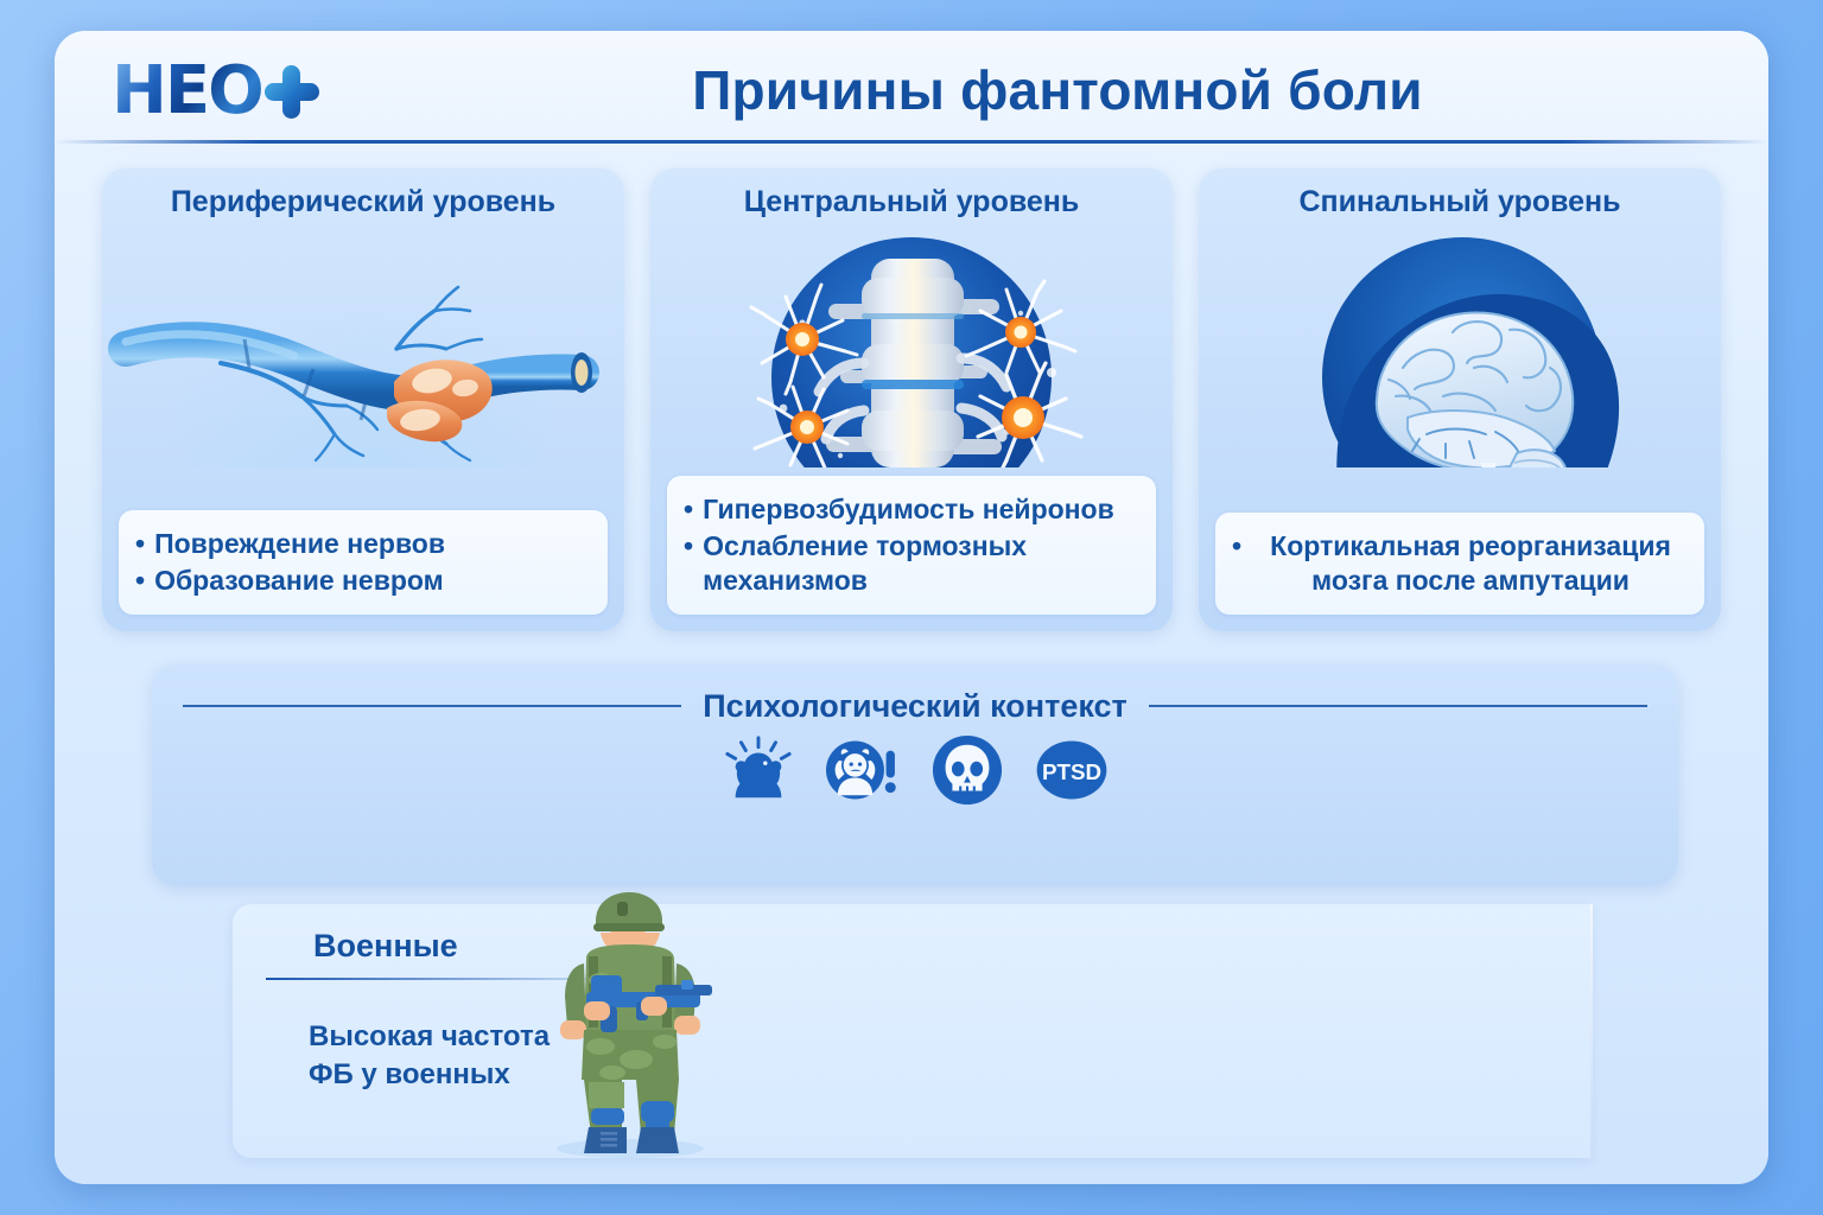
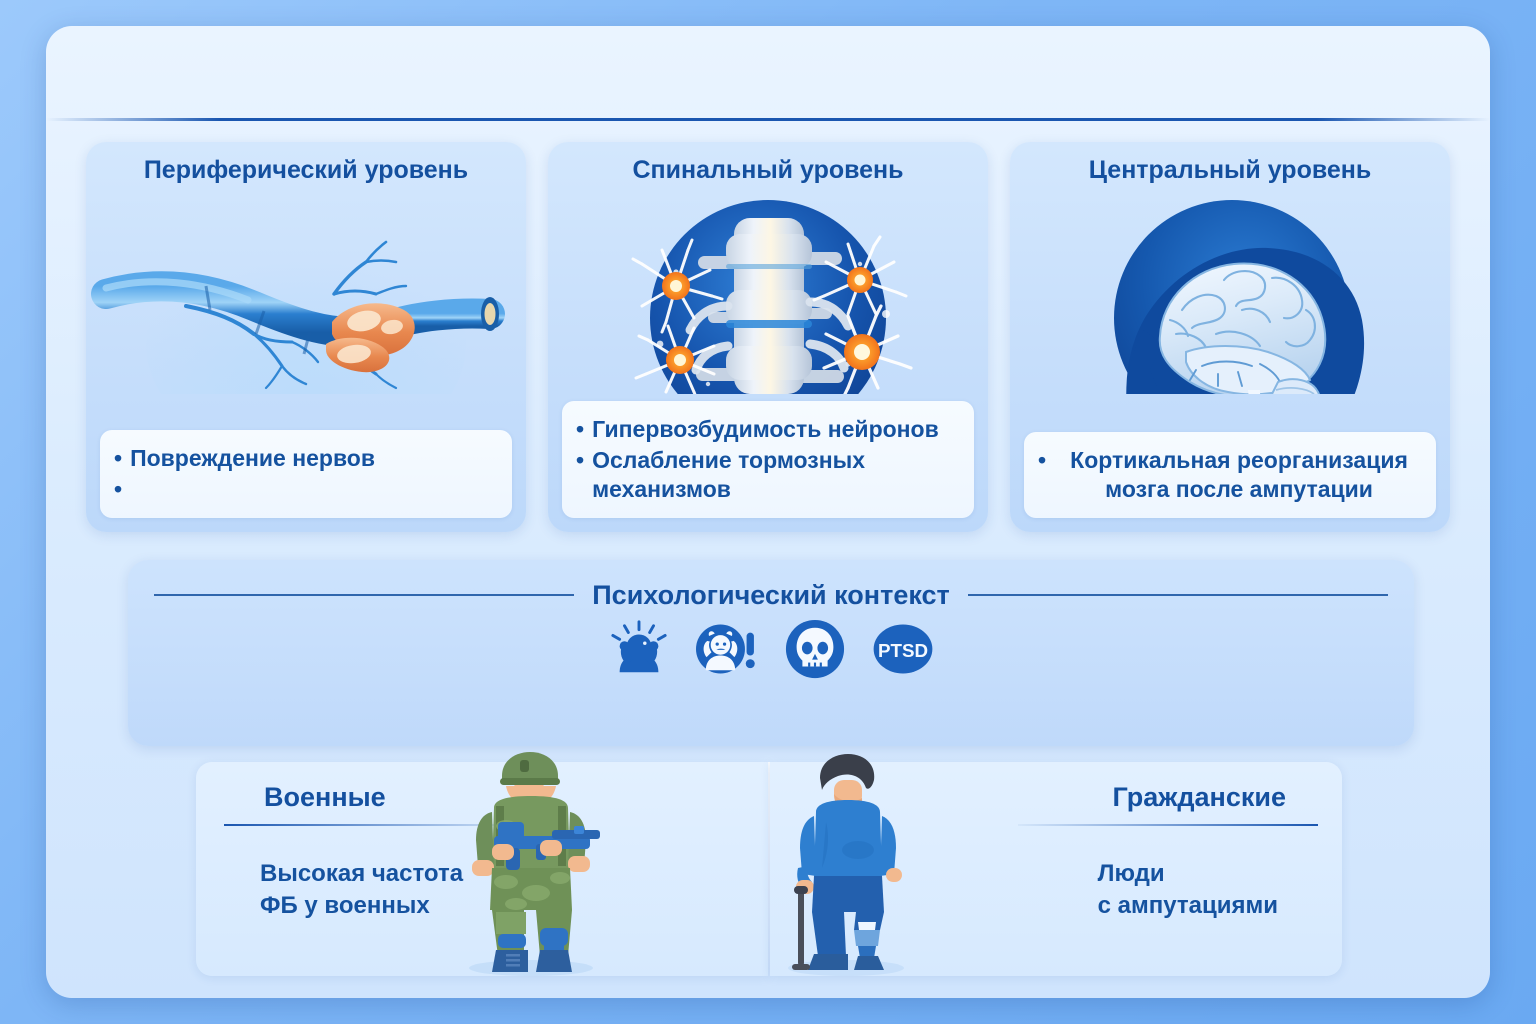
- НЕО
- Причины фантомной боли
  Периферический уровень
  •
  Повреждение нервов
  •
- Образование невром
- Центральный уровень
+ Спинальный уровень
  •
  Гипервозбудимость нейронов
  •
  Ослабление тормозных механизмов
- Спинальный уровень
+ Центральный уровень
  •
  Кортикальная реорганизация мозга после ампутации
  Психологический контекст
  PTSD
  Военные
  Высокая частота
  ФБ у военных
+ Гражданские
+ Люди
+ с ампутациями
